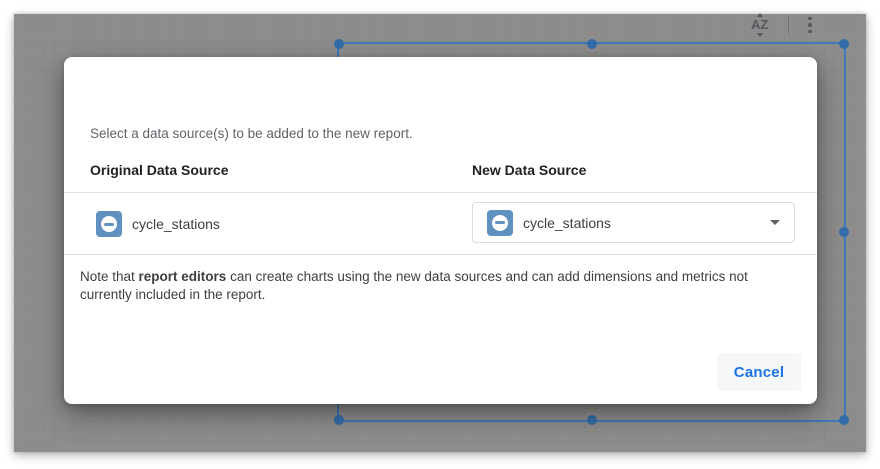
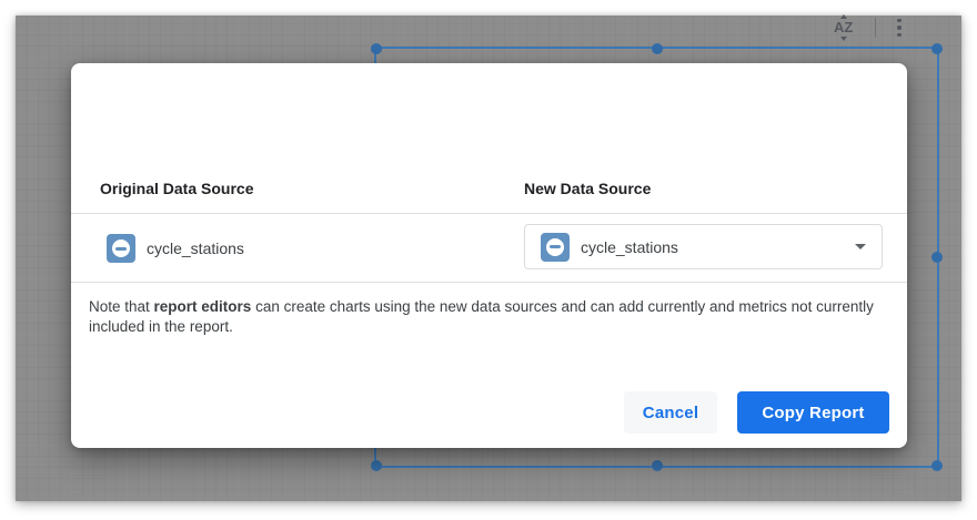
  AZ
- Select a data source(s) to be added to the new report.
  Original Data Source
  New Data Source
  cycle_stations
  cycle_stations
- Note that report editors can create charts using the new data sources and can add dimensions and metrics not currently included in the report.
+ Note that report editors can create charts using the new data sources and can add currently and metrics not currently included in the report.
  Cancel
+ Copy Report
